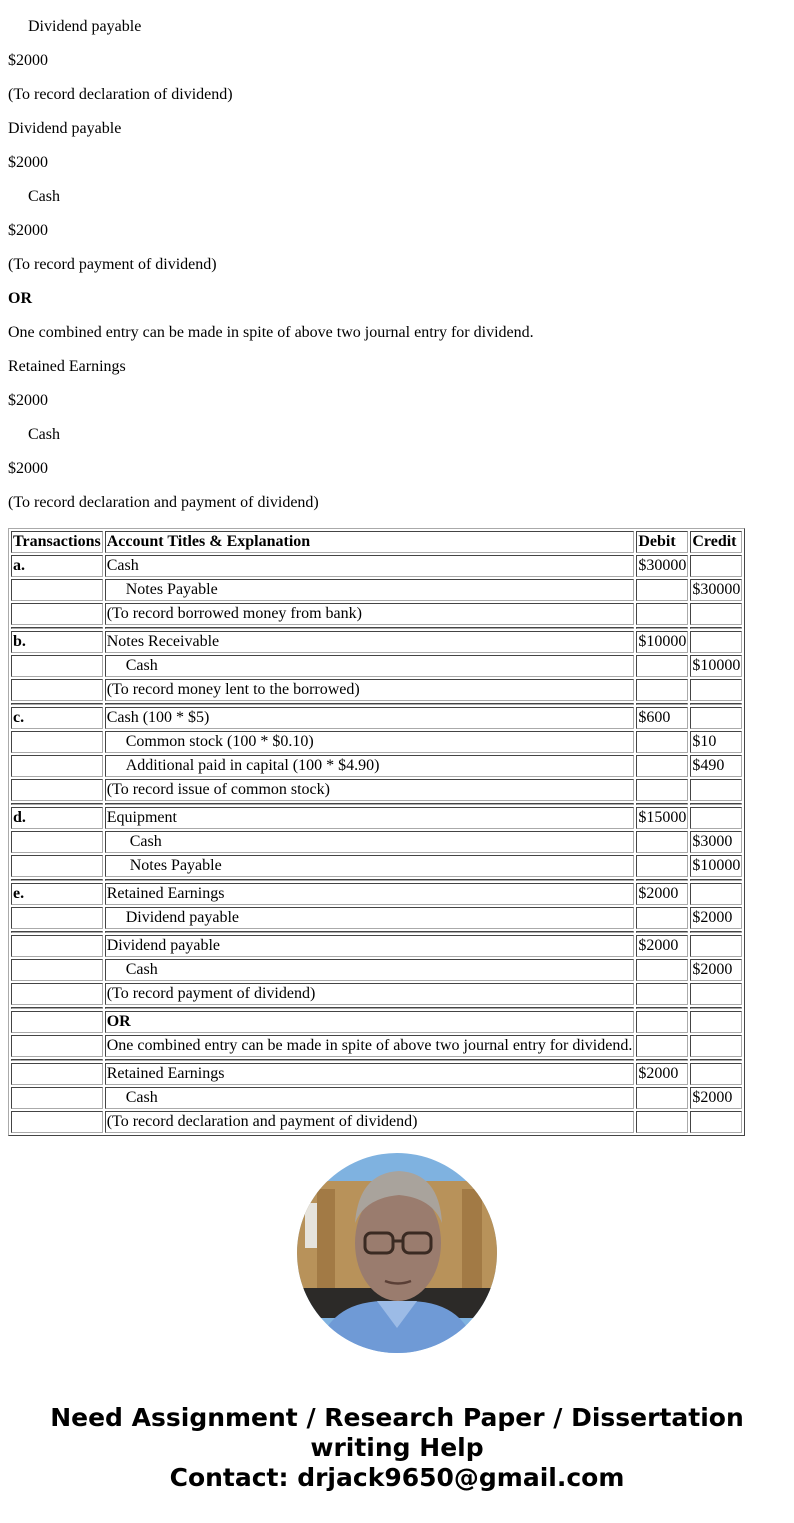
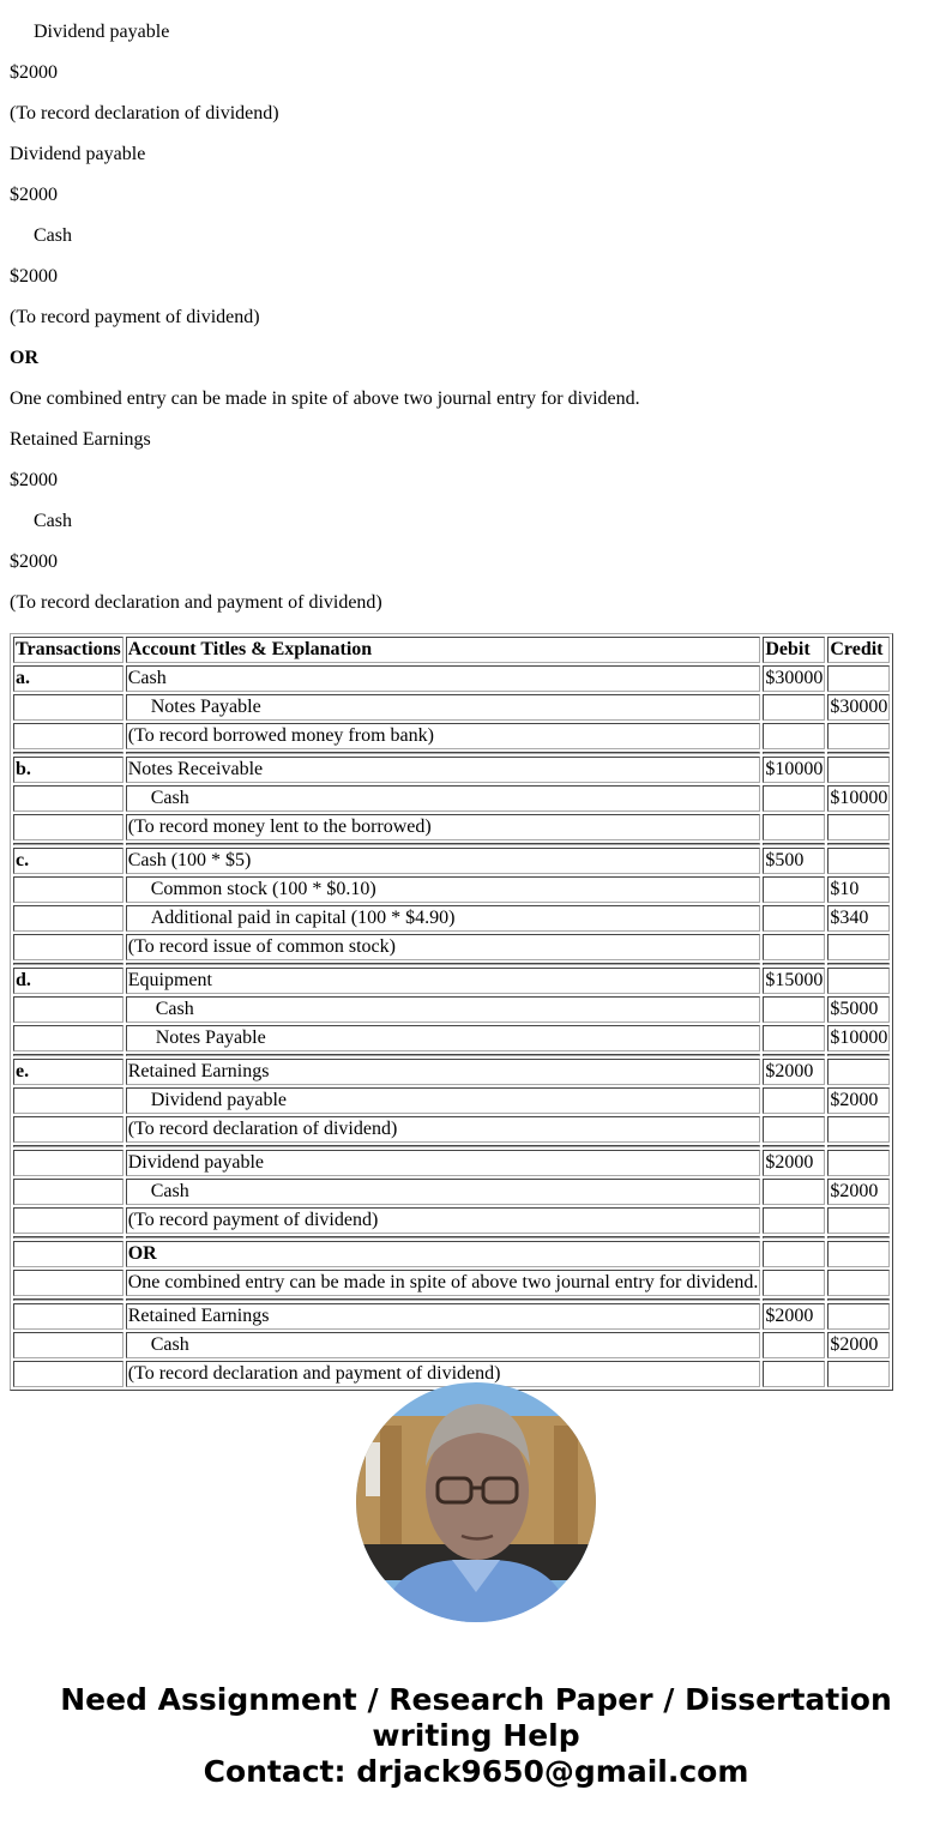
  Dividend payable
  $2000
  (To record declaration of dividend)
  Dividend payable
  $2000
  Cash
  $2000
  (To record payment of dividend)
  OR
  One combined entry can be made in spite of above two journal entry for dividend.
  Retained Earnings
  $2000
  Cash
  $2000
  (To record declaration and payment of dividend)
  Transactions	Account Titles & Explanation	Debit	Credit
  a.	Cash	$30000
  	Notes Payable		$30000
  	(To record borrowed money from bank)
  b.	Notes Receivable	$10000
  	Cash		$10000
  	(To record money lent to the borrowed)
- c.	Cash (100 * $5)	$600
+ c.	Cash (100 * $5)	$500
  	Common stock (100 * $0.10)		$10
- 	Additional paid in capital (100 * $4.90)		$490
+ 	Additional paid in capital (100 * $4.90)		$340
  	(To record issue of common stock)
  d.	Equipment	$15000
- 	Cash		$3000
+ 	Cash		$5000
  	Notes Payable		$10000
  e.	Retained Earnings	$2000
  	Dividend payable		$2000
+ 	(To record declaration of dividend)
  	Dividend payable	$2000
  	Cash		$2000
  	(To record payment of dividend)
  	OR
  	One combined entry can be made in spite of above two journal entry for dividend.
  	Retained Earnings	$2000
  	Cash		$2000
  	(To record declaration and payment of dividend)
  Need Assignment / Research Paper / Dissertation
  writing Help
  Contact: drjack9650@gmail.com
